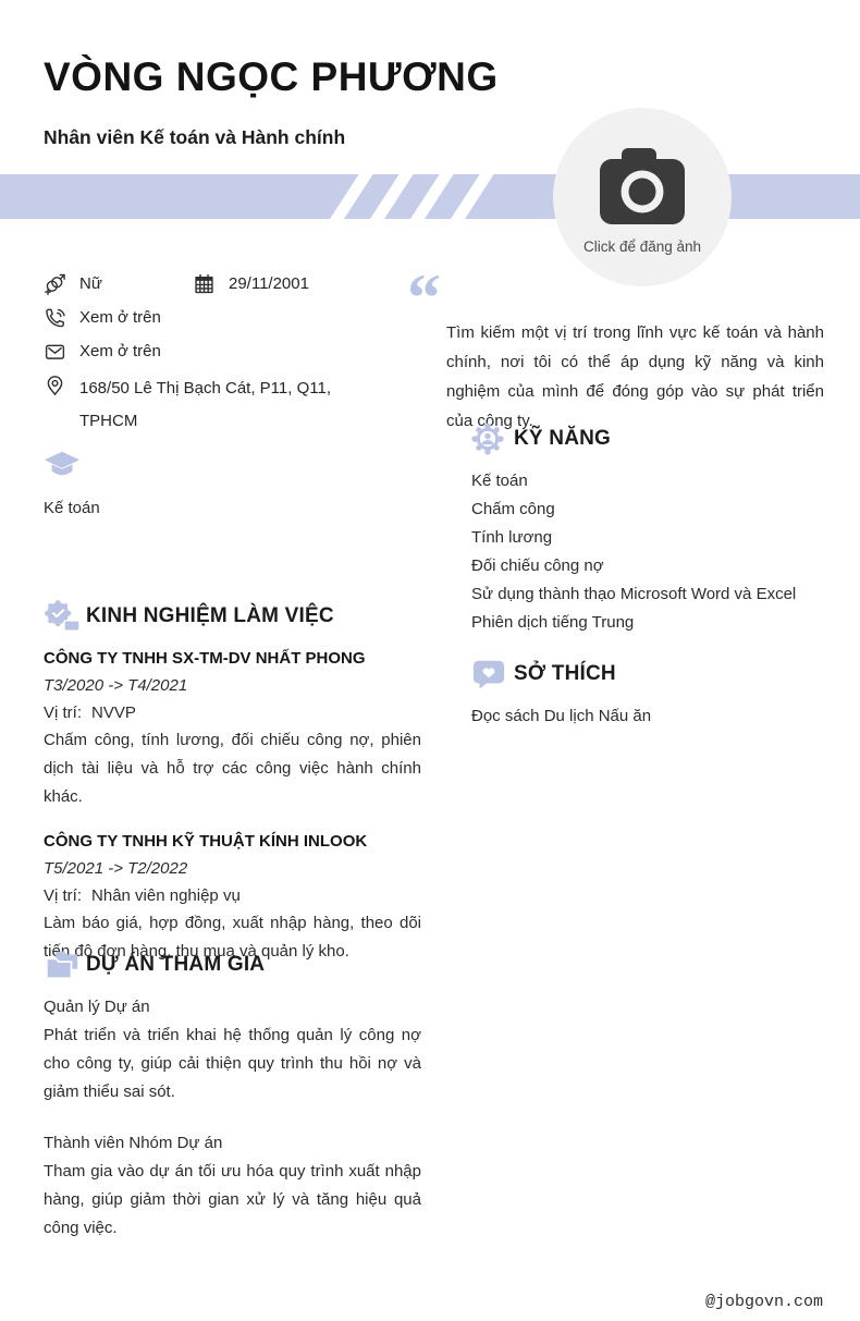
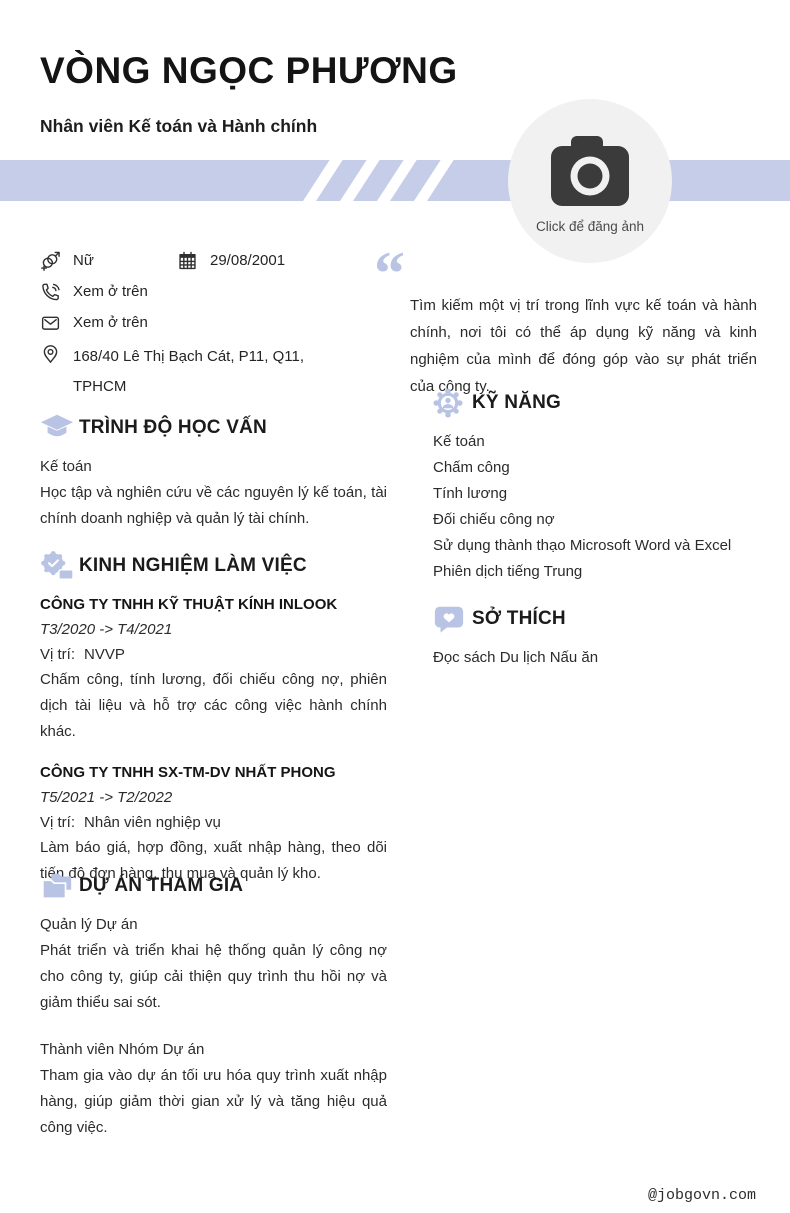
  VÒNG NGỌC PHƯƠNG
  Nhân viên Kế toán và Hành chính
  Click để đăng ảnh
  Nữ
- 29/11/2001
+ 29/08/2001
  Xem ở trên
  Xem ở trên
- 168/50 Lê Thị Bạch Cát, P11, Q11, TPHCM
+ 168/40 Lê Thị Bạch Cát, P11, Q11, TPHCM
  “
  Tìm kiếm một vị trí trong lĩnh vực kế toán và hành chính, nơi tôi có thể áp dụng kỹ năng và kinh nghiệm của mình để đóng góp vào sự phát triển của công ty.
+ TRÌNH ĐỘ HỌC VẤN
  Kế toán
+ Học tập và nghiên cứu về các nguyên lý kế toán, tài chính doanh nghiệp và quản lý tài chính.
  KINH NGHIỆM LÀM VIỆC
- CÔNG TY TNHH SX-TM-DV NHẤT PHONG
+ CÔNG TY TNHH KỸ THUẬT KÍNH INLOOK
  T3/2020 -> T4/2021
  Vị trí: NVVP
  Chấm công, tính lương, đối chiếu công nợ, phiên dịch tài liệu và hỗ trợ các công việc hành chính khác.
- CÔNG TY TNHH KỸ THUẬT KÍNH INLOOK
+ CÔNG TY TNHH SX-TM-DV NHẤT PHONG
  T5/2021 -> T2/2022
  Vị trí: Nhân viên nghiệp vụ
  Làm báo giá, hợp đồng, xuất nhập hàng, theo dõi tiến độ đơn hàng, thu mua và quản lý kho.
  DỰ ÁN THAM GIA
  Quản lý Dự án
  Phát triển và triển khai hệ thống quản lý công nợ cho công ty, giúp cải thiện quy trình thu hồi nợ và giảm thiểu sai sót.
  Thành viên Nhóm Dự án
  Tham gia vào dự án tối ưu hóa quy trình xuất nhập hàng, giúp giảm thời gian xử lý và tăng hiệu quả công việc.
  KỸ NĂNG
  Kế toán
  Chấm công
  Tính lương
  Đối chiếu công nợ
  Sử dụng thành thạo Microsoft Word và Excel
  Phiên dịch tiếng Trung
  SỞ THÍCH
  Đọc sách Du lịch Nấu ăn
  @jobgovn.com
